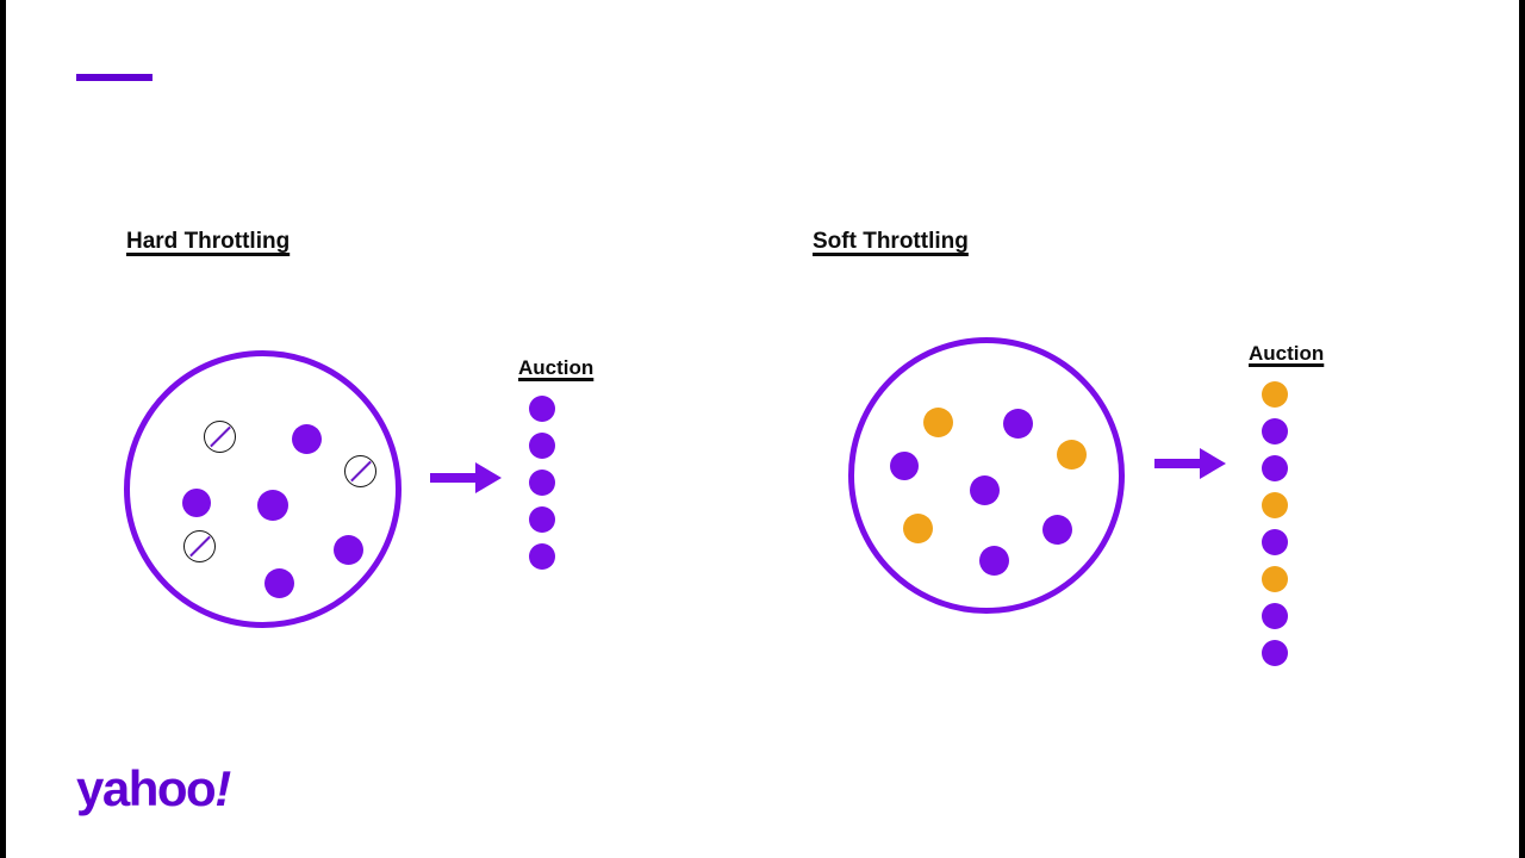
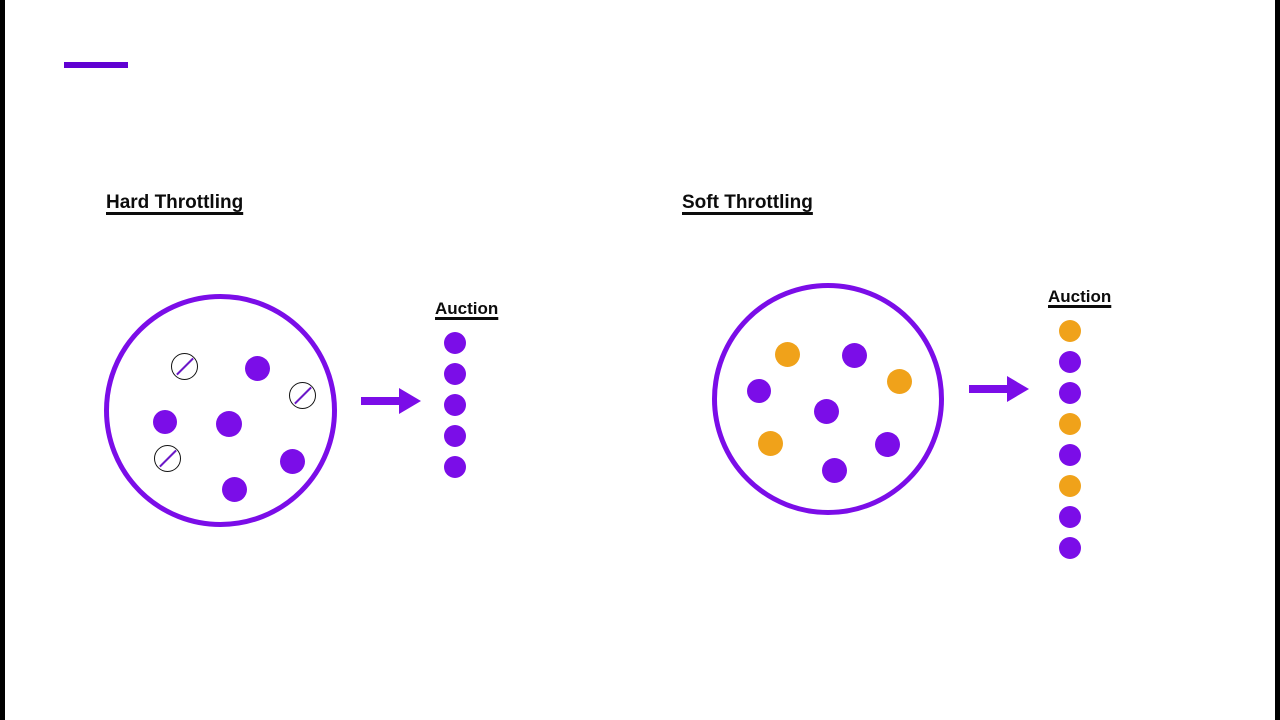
  Hard Throttling
  Soft Throttling
  Auction
  Auction
- yahoo!
